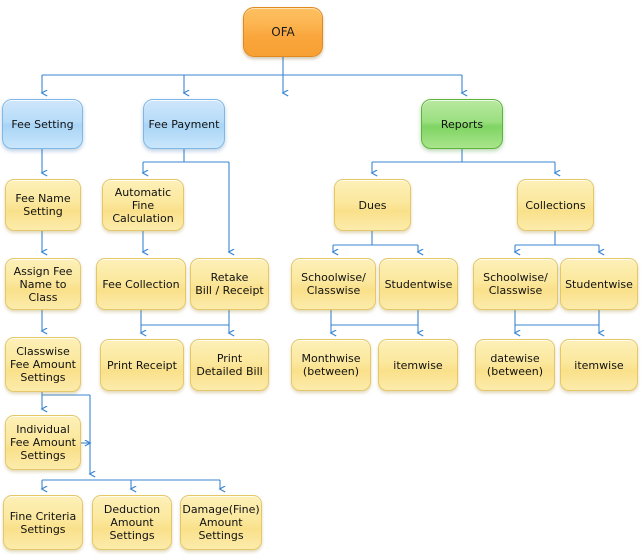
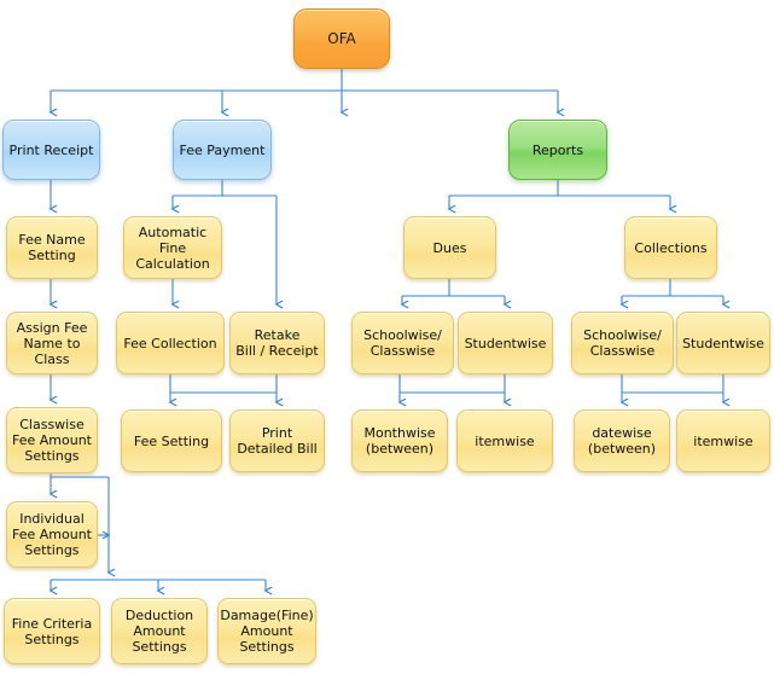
  OFA
- Fee Setting
+ Print Receipt
  Fee Payment
  Reports
  Fee Name
  Setting
  Automatic Fine
  Calculation
  Dues
  Collections
  Assign Fee
  Name to Class
  Fee Collection
  Retake
  Bill / Receipt
  Schoolwise/
  Classwise
  Studentwise
  Schoolwise/
  Classwise
  Studentwise
  Classwise
  Fee Amount
  Settings
- Print Receipt
+ Fee Setting
  Print
  Detailed Bill
  Monthwise
  (between)
  itemwise
  datewise
  (between)
  itemwise
  Individual
  Fee Amount
  Settings
  Fine Criteria
  Settings
  Deduction
  Amount
  Settings
  Damage(Fine)
  Amount
  Settings
